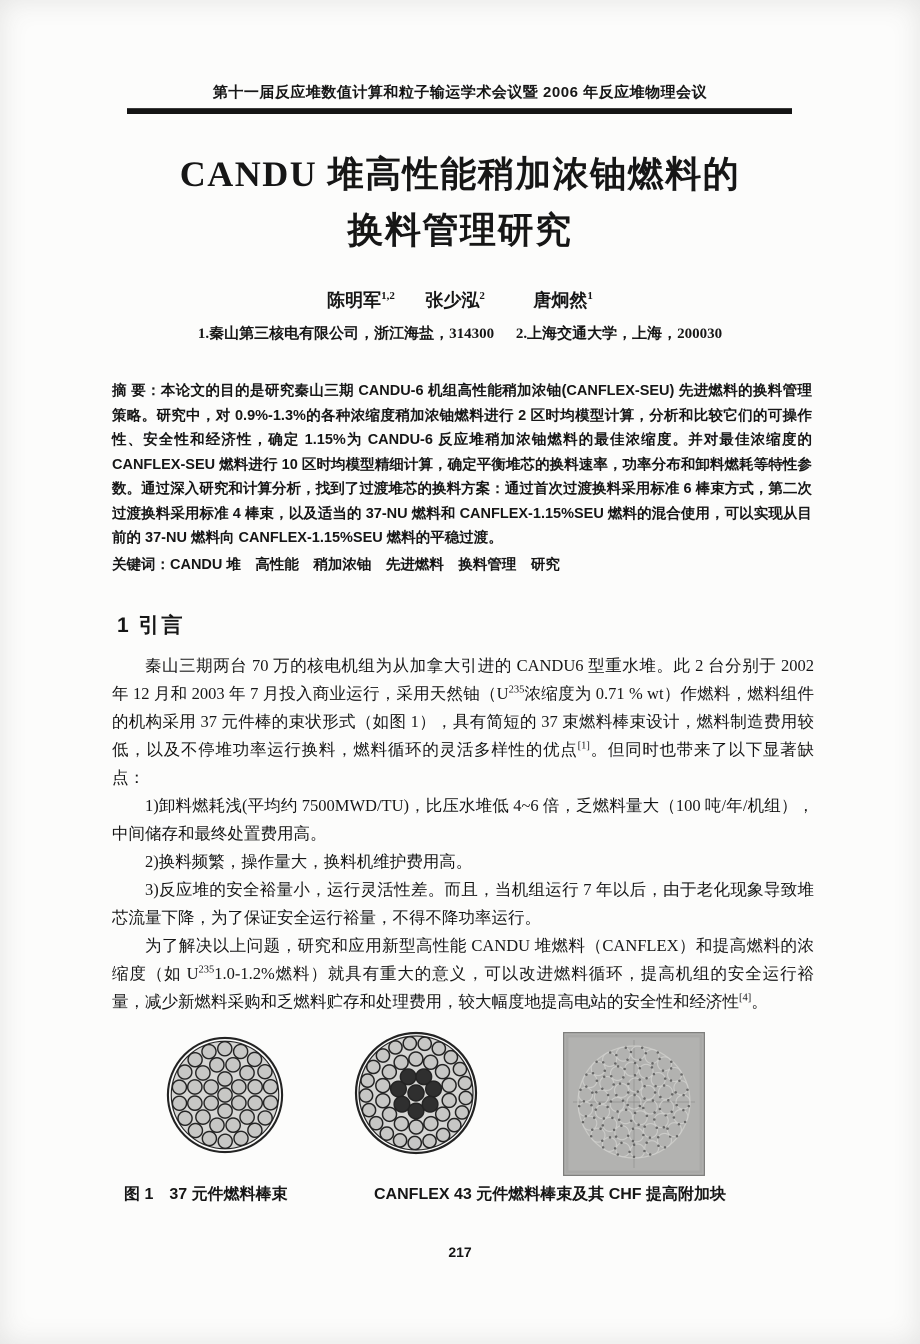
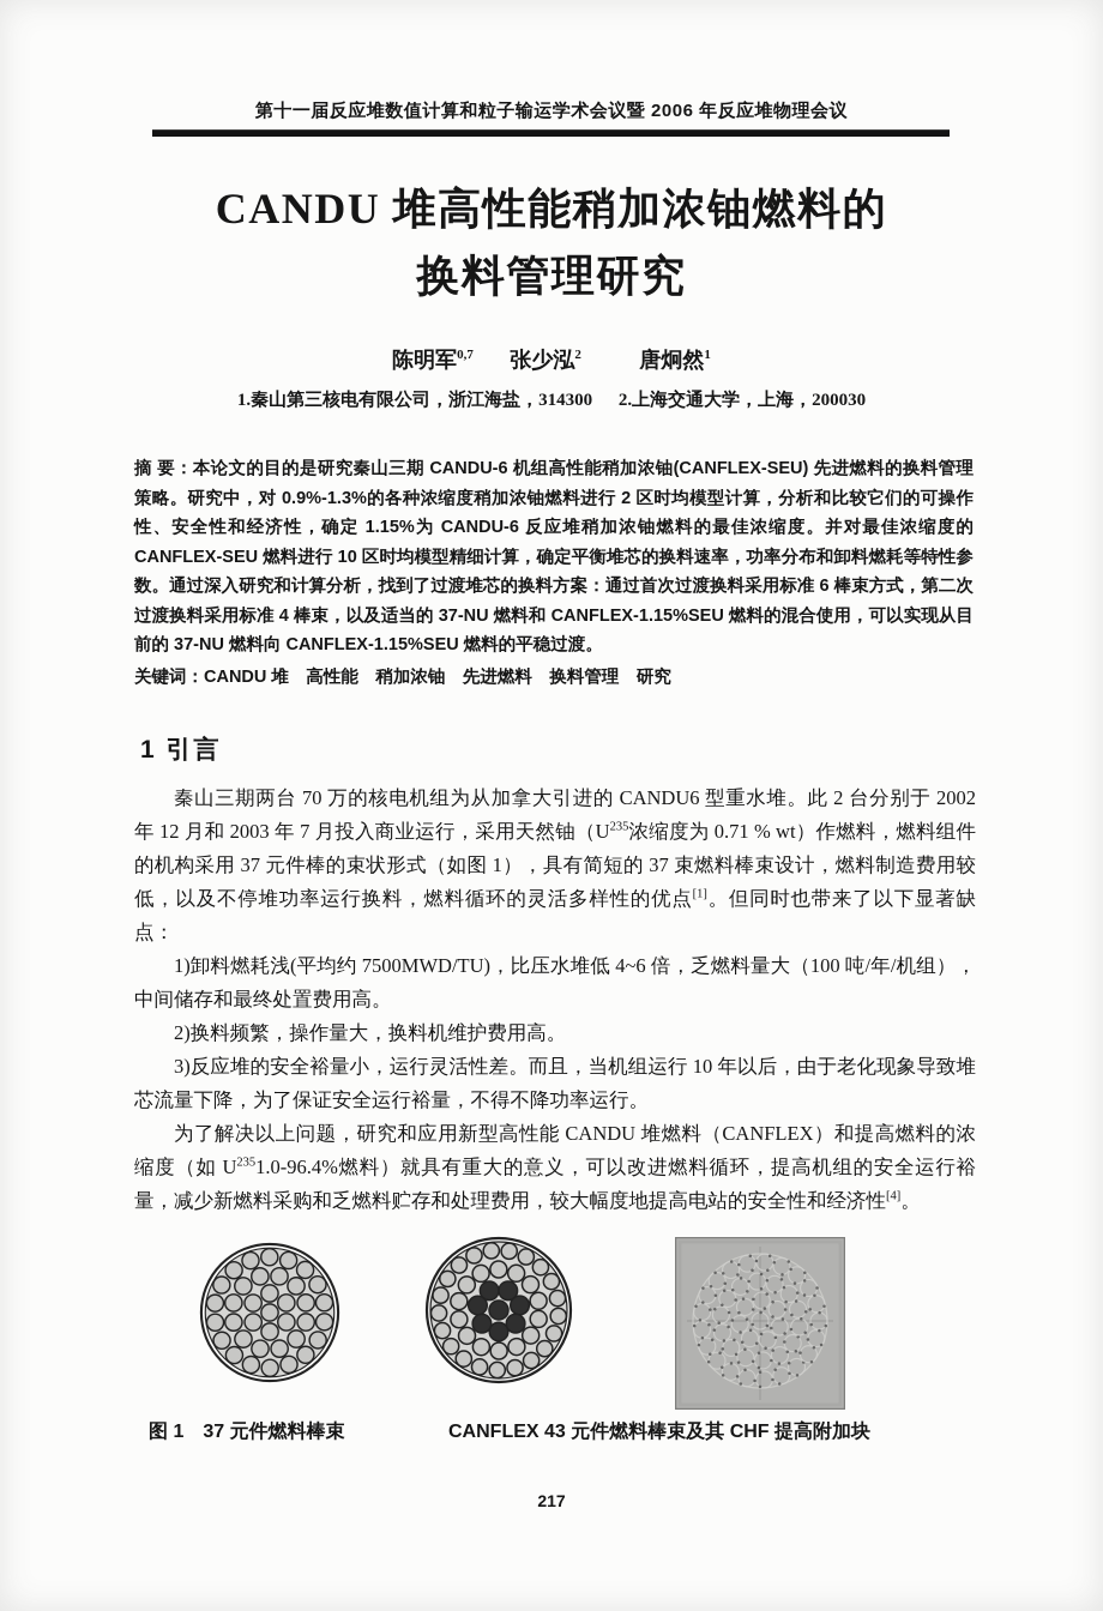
  第十一届反应堆数值计算和粒子输运学术会议暨 2006 年反应堆物理会议
  CANDU 堆高性能稍加浓铀燃料的
  换料管理研究
- 陈明军1,2 张少泓2 唐炯然1
+ 陈明军0,7 张少泓2 唐炯然1
  1.秦山第三核电有限公司，浙江海盐，314300 2.上海交通大学，上海，200030
  摘 要：本论文的目的是研究秦山三期 CANDU-6 机组高性能稍加浓铀(CANFLEX-SEU) 先进燃料的换料管理策略。研究中，对 0.9%-1.3%的各种浓缩度稍加浓铀燃料进行 2 区时均模型计算，分析和比较它们的可操作性、安全性和经济性，确定 1.15%为 CANDU-6 反应堆稍加浓铀燃料的最佳浓缩度。并对最佳浓缩度的 CANFLEX-SEU 燃料进行 10 区时均模型精细计算，确定平衡堆芯的换料速率，功率分布和卸料燃耗等特性参数。通过深入研究和计算分析，找到了过渡堆芯的换料方案：通过首次过渡换料采用标准 6 棒束方式，第二次过渡换料采用标准 4 棒束，以及适当的 37-NU 燃料和 CANFLEX-1.15%SEU 燃料的混合使用，可以实现从目前的 37-NU 燃料向 CANFLEX-1.15%SEU 燃料的平稳过渡。
  关键词：CANDU 堆 高性能 稍加浓铀 先进燃料 换料管理 研究
  1 引言
  秦山三期两台 70 万的核电机组为从加拿大引进的 CANDU6 型重水堆。此 2 台分别于 2002 年 12 月和 2003 年 7 月投入商业运行，采用天然铀（U235浓缩度为 0.71 % wt）作燃料，燃料组件的机构采用 37 元件棒的束状形式（如图 1），具有简短的 37 束燃料棒束设计，燃料制造费用较低，以及不停堆功率运行换料，燃料循环的灵活多样性的优点[1]。但同时也带来了以下显著缺点：
  1)卸料燃耗浅(平均约 7500MWD/TU)，比压水堆低 4~6 倍，乏燃料量大（100 吨/年/机组），中间储存和最终处置费用高。
  2)换料频繁，操作量大，换料机维护费用高。
- 3)反应堆的安全裕量小，运行灵活性差。而且，当机组运行 7 年以后，由于老化现象导致堆芯流量下降，为了保证安全运行裕量，不得不降功率运行。
+ 3)反应堆的安全裕量小，运行灵活性差。而且，当机组运行 10 年以后，由于老化现象导致堆芯流量下降，为了保证安全运行裕量，不得不降功率运行。
- 为了解决以上问题，研究和应用新型高性能 CANDU 堆燃料（CANFLEX）和提高燃料的浓缩度（如 U2351.0-1.2%燃料）就具有重大的意义，可以改进燃料循环，提高机组的安全运行裕量，减少新燃料采购和乏燃料贮存和处理费用，较大幅度地提高电站的安全性和经济性[4]。
+ 为了解决以上问题，研究和应用新型高性能 CANDU 堆燃料（CANFLEX）和提高燃料的浓缩度（如 U2351.0-96.4%燃料）就具有重大的意义，可以改进燃料循环，提高机组的安全运行裕量，减少新燃料采购和乏燃料贮存和处理费用，较大幅度地提高电站的安全性和经济性[4]。
  图 1 37 元件燃料棒束
  CANFLEX 43 元件燃料棒束及其 CHF 提高附加块
  217
